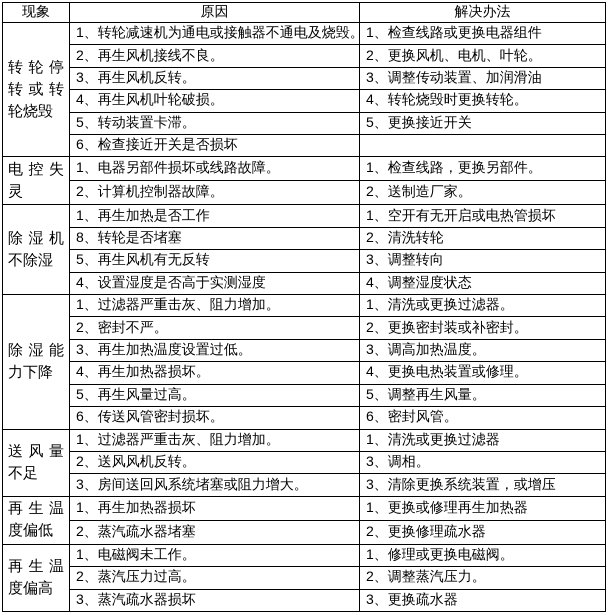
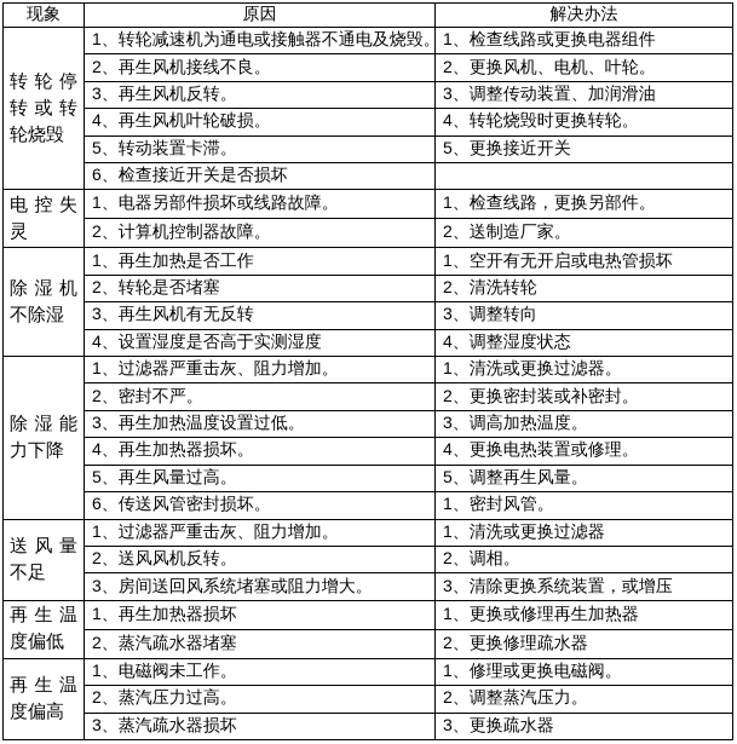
  现象	原因	解决办法
  转轮停转或转轮烧毁	1、转轮减速机为通电或接触器不通电及烧毁。	1、检查线路或更换电器组件
  2、再生风机接线不良。	2、更换风机、电机、叶轮。
  3、再生风机反转。	3、调整传动装置、加润滑油
  4、再生风机叶轮破损。	4、转轮烧毁时更换转轮。
  5、转动装置卡滞。	5、更换接近开关
  6、检查接近开关是否损坏
  电控失灵	1、电器另部件损坏或线路故障。	1、检查线路，更换另部件。
  2、计算机控制器故障。	2、送制造厂家。
  除湿机不除湿	1、再生加热是否工作	1、空开有无开启或电热管损坏
- 8、转轮是否堵塞	2、清洗转轮
+ 2、转轮是否堵塞	2、清洗转轮
- 5、再生风机有无反转	3、调整转向
+ 3、再生风机有无反转	3、调整转向
  4、设置湿度是否高于实测湿度	4、调整湿度状态
  除湿能力下降	1、过滤器严重击灰、阻力增加。	1、清洗或更换过滤器。
  2、密封不严。	2、更换密封装或补密封。
  3、再生加热温度设置过低。	3、调高加热温度。
  4、再生加热器损坏。	4、更换电热装置或修理。
  5、再生风量过高。	5、调整再生风量。
- 6、传送风管密封损坏。	6、密封风管。
+ 6、传送风管密封损坏。	1、密封风管。
  送风量不足	1、过滤器严重击灰、阻力增加。	1、清洗或更换过滤器
- 2、送风风机反转。	3、调相。
+ 2、送风风机反转。	2、调相。
  3、房间送回风系统堵塞或阻力增大。	3、清除更换系统装置，或增压
  再生温度偏低	1、再生加热器损坏	1、更换或修理再生加热器
  2、蒸汽疏水器堵塞	2、更换修理疏水器
  再生温度偏高	1、电磁阀未工作。	1、修理或更换电磁阀。
  2、蒸汽压力过高。	2、调整蒸汽压力。
  3、蒸汽疏水器损坏	3、更换疏水器
